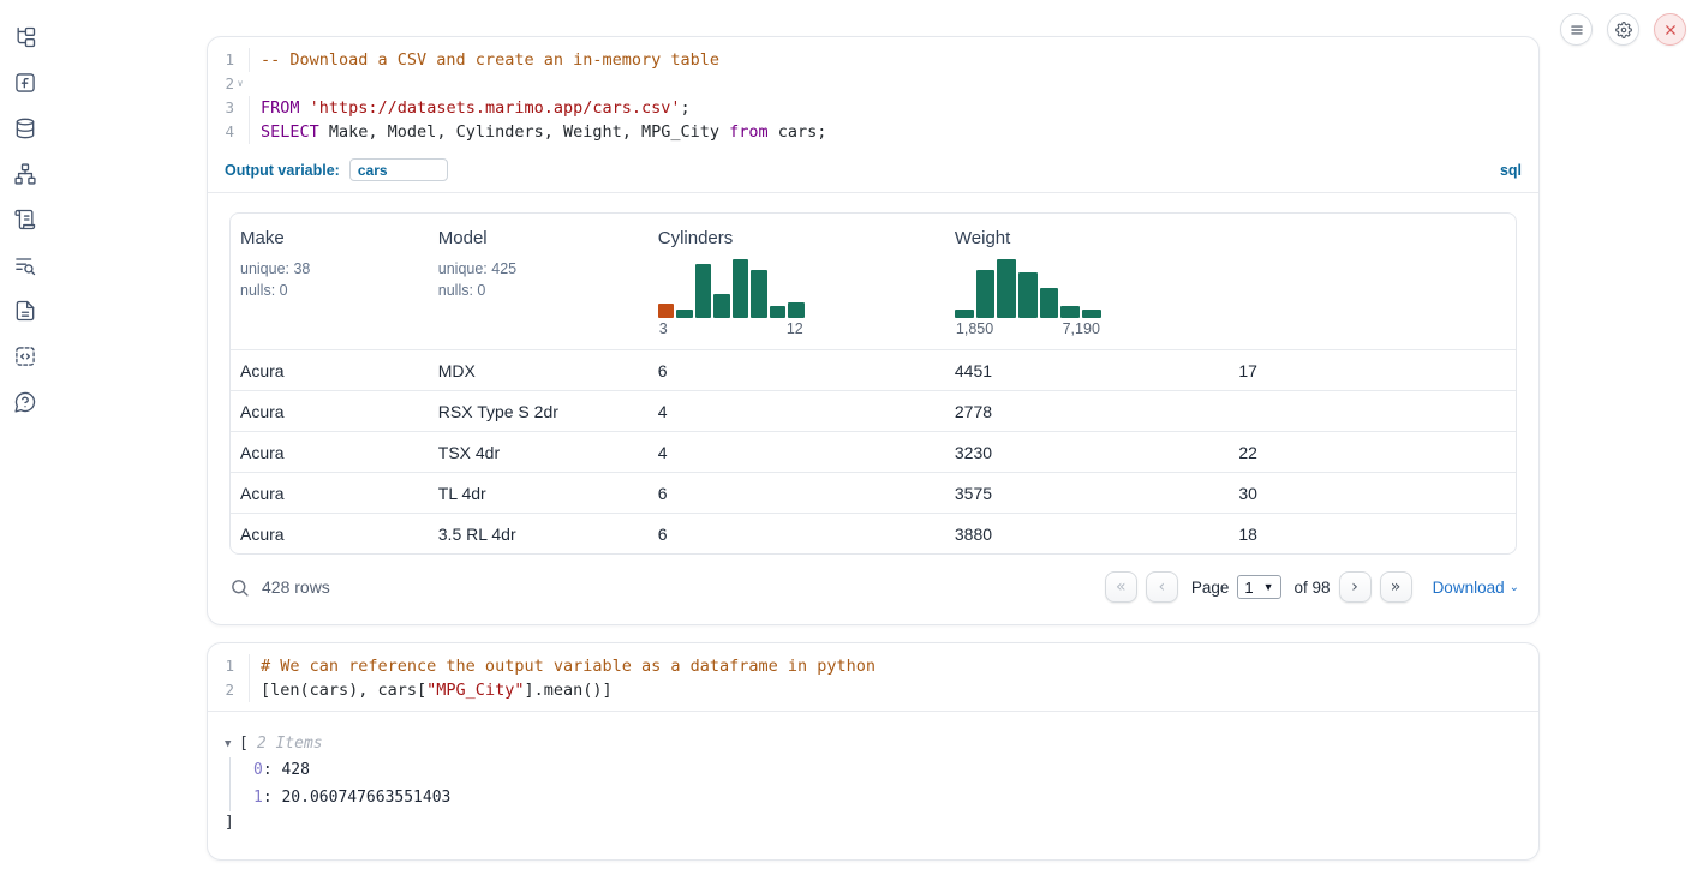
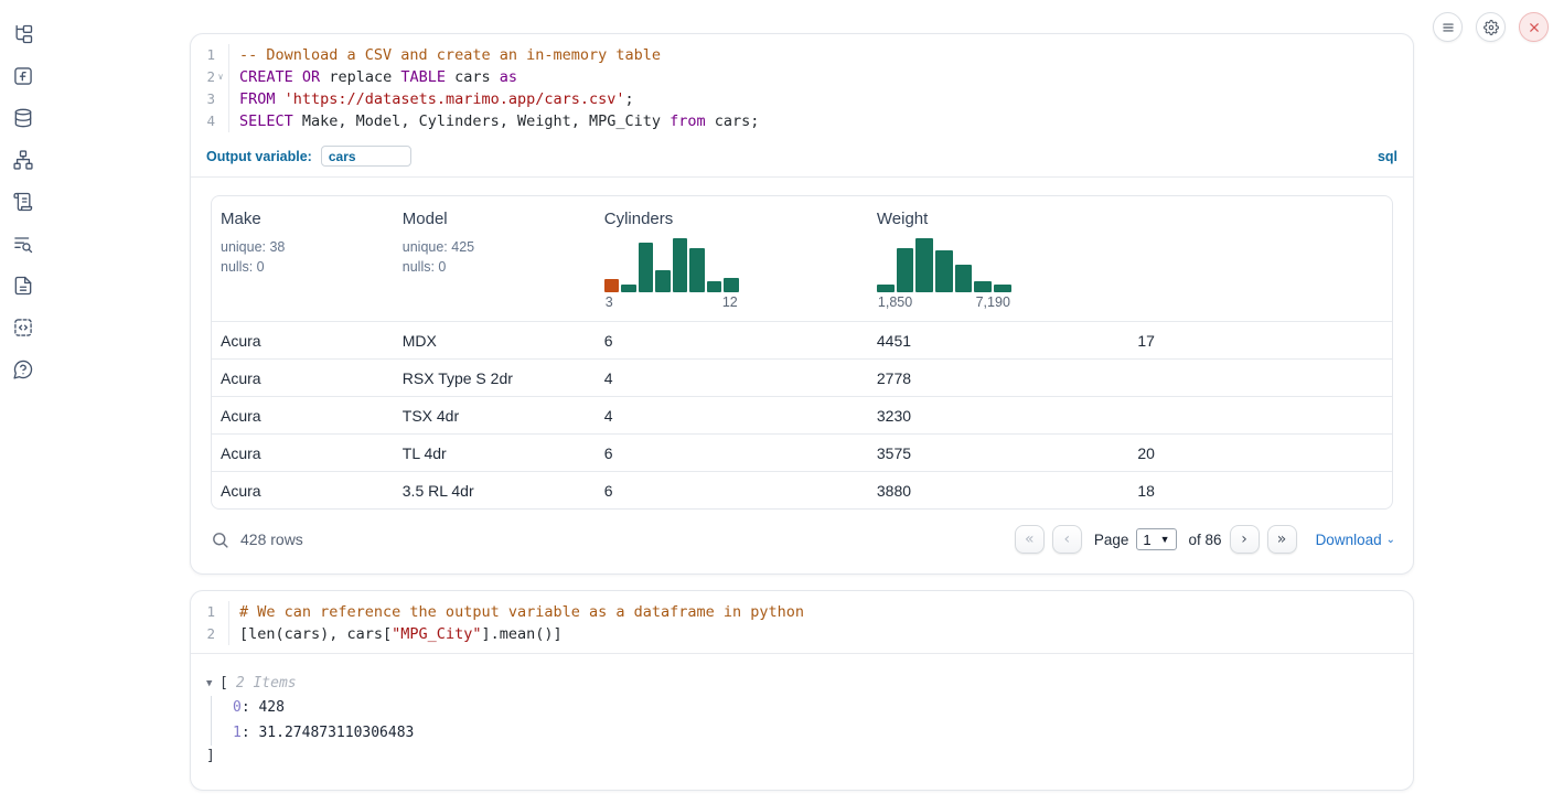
  1
  -- Download a CSV and create an in-memory table
  2
  ∨
+ CREATE OR replace TABLE cars as
  3
  FROM 'https://datasets.marimo.app/cars.csv';
  4
  SELECT Make, Model, Cylinders, Weight, MPG_City from cars;
  Output variable:
  cars
  sql
  Make
  unique: 38
  nulls: 0
  Model
  unique: 425
  nulls: 0
  Cylinders
  3
  12
  Weight
  1,850
  7,190
  Acura
  MDX
  6
  4451
  17
  Acura
  RSX Type S 2dr
  4
  2778
  Acura
  TSX 4dr
  4
  3230
- 22
  Acura
  TL 4dr
  6
  3575
- 30
+ 20
  Acura
  3.5 RL 4dr
  6
  3880
  18
  428 rows
  «
  ‹
  Page
  1
  ▼
- of 98
+ of 86
  ›
  »
  Download
  ⌄
  1
  # We can reference the output variable as a dataframe in python
  2
  [len(cars), cars["MPG_City"].mean()]
  ▼
  [
  2 Items
  0: 428
- 1: 20.060747663551403
+ 1: 31.274873110306483
  ]
